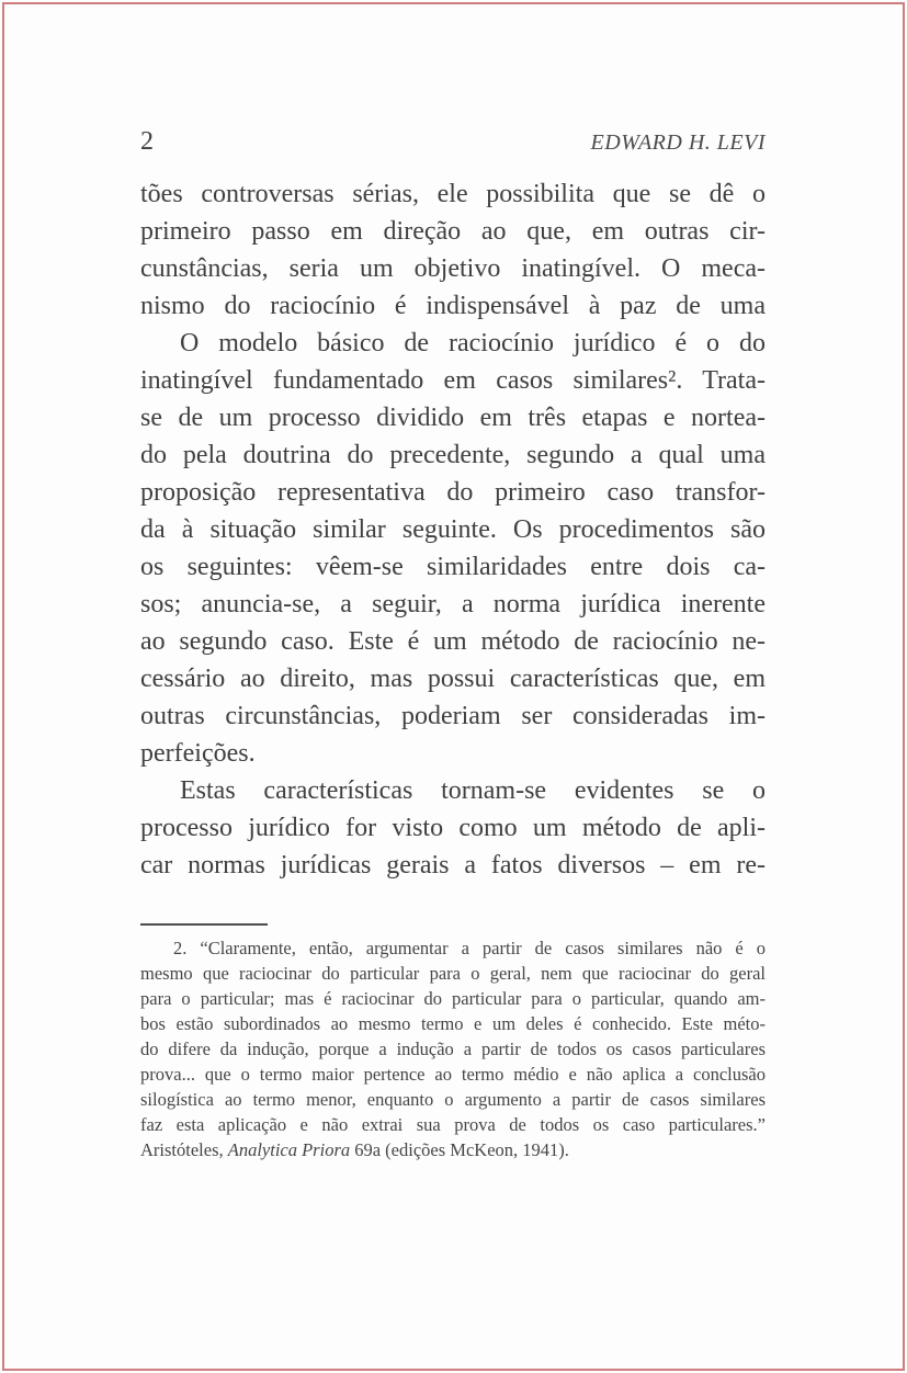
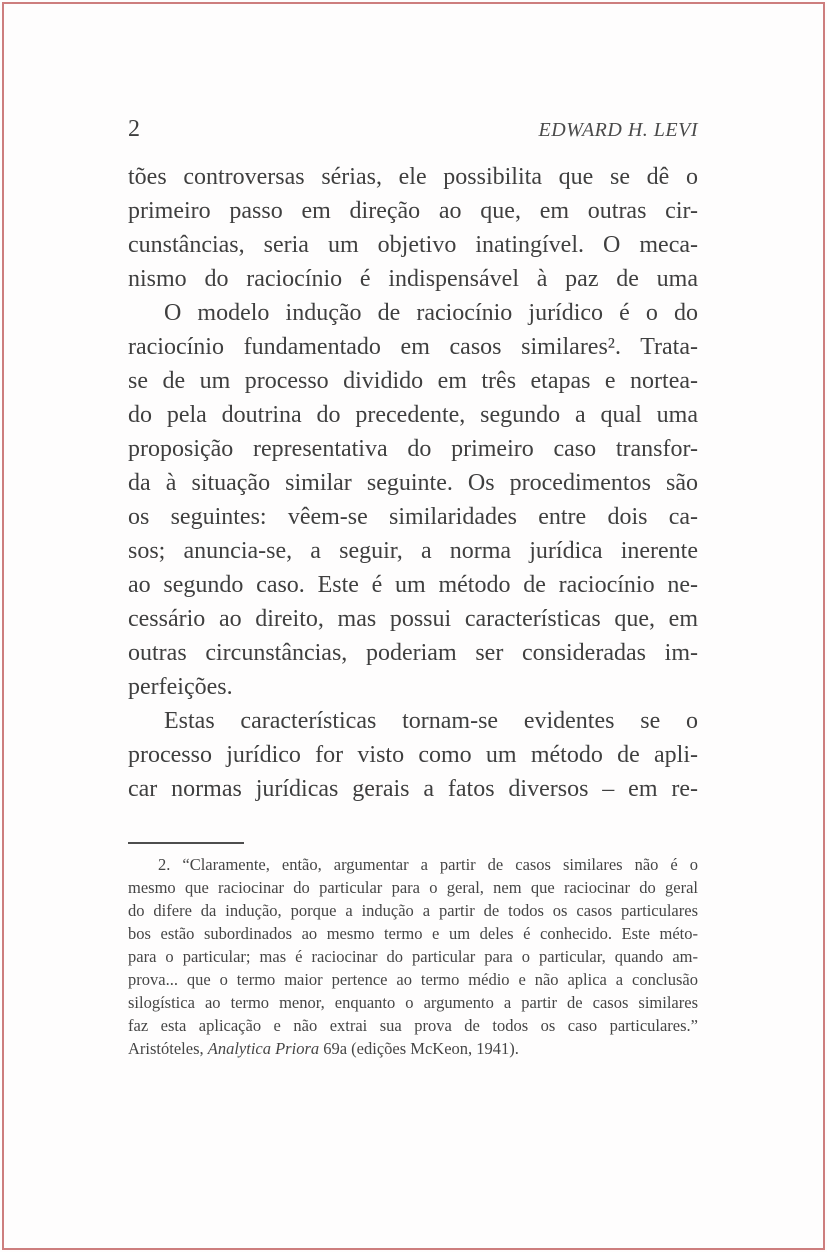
  2
  EDWARD H. LEVI
  tões controversas sérias, ele possibilita que se dê o
  primeiro passo em direção ao que, em outras cir-
  cunstâncias, seria um objetivo inatingível. O meca-
  nismo do raciocínio é indispensável à paz de uma
- O modelo básico de raciocínio jurídico é o do
+ O modelo indução de raciocínio jurídico é o do
- inatingível fundamentado em casos similares². Trata-
+ raciocínio fundamentado em casos similares². Trata-
  se de um processo dividido em três etapas e nortea-
  do pela doutrina do precedente, segundo a qual uma
  proposição representativa do primeiro caso transfor-
  da à situação similar seguinte. Os procedimentos são
  os seguintes: vêem-se similaridades entre dois ca-
  sos; anuncia-se, a seguir, a norma jurídica inerente
  ao segundo caso. Este é um método de raciocínio ne-
  cessário ao direito, mas possui características que, em
  outras circunstâncias, poderiam ser consideradas im-
  perfeições.
  Estas características tornam-se evidentes se o
  processo jurídico for visto como um método de apli-
  car normas jurídicas gerais a fatos diversos – em re-
  2. “Claramente, então, argumentar a partir de casos similares não é o
  mesmo que raciocinar do particular para o geral, nem que raciocinar do geral
- para o particular; mas é raciocinar do particular para o particular, quando am-
+ do difere da indução, porque a indução a partir de todos os casos particulares
  bos estão subordinados ao mesmo termo e um deles é conhecido. Este méto-
- do difere da indução, porque a indução a partir de todos os casos particulares
+ para o particular; mas é raciocinar do particular para o particular, quando am-
  prova... que o termo maior pertence ao termo médio e não aplica a conclusão
  silogística ao termo menor, enquanto o argumento a partir de casos similares
  faz esta aplicação e não extrai sua prova de todos os caso particulares.”
  Aristóteles, Analytica Priora 69a (edições McKeon, 1941).
